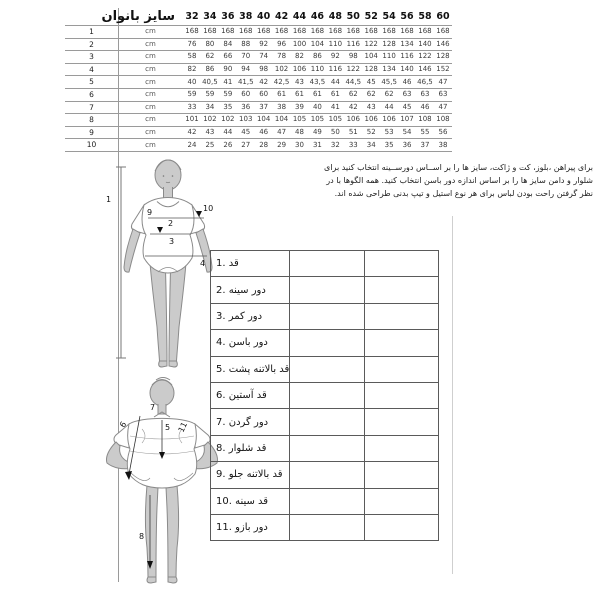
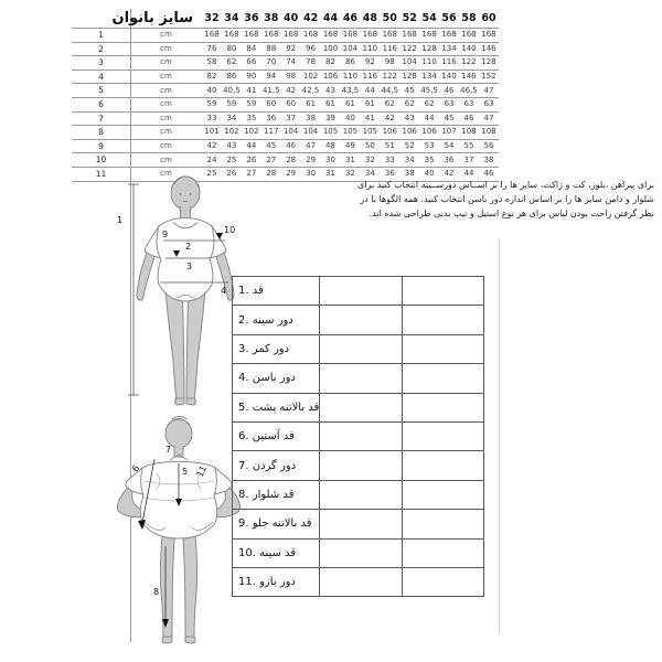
  سایز بانوان	32	34	36	38	40	42	44	46	48	50	52	54	56	58	60
  2	cm	76	80	84	88	92	96	100	104	110	116	122	128	134	140	146
  3	cm	58	62	66	70	74	78	82	86	92	98	104	110	116	122	128
  4	cm	82	86	90	94	98	102	106	110	116	122	128	134	140	146	152
  5	cm	40	40,5	41	41,5	42	42,5	43	43,5	44	44,5	45	45,5	46	46,5	47
  6	cm	59	59	59	60	60	61	61	61	61	62	62	62	63	63	63
  7	cm	33	34	35	36	37	38	39	40	41	42	43	44	45	46	47
- 8	cm	101	102	102	103	104	104	105	105	105	106	106	106	107	108	108
+ 8	cm	101	102	102	117	104	104	105	105	105	106	106	106	107	108	108
  9	cm	42	43	44	45	46	47	48	49	50	51	52	53	54	55	56
  10	cm	24	25	26	27	28	29	30	31	32	33	34	35	36	37	38
+ 11	cm	25	26	27	28	29	30	31	32	34	36	38	40	42	44	46
  برای پیراهن ،بلوز، کت و ژاکت، سایز ها را بر اســاس دورســینه انتخاب کنید برای
  شلوار و دامن سایز ها را بر اساس اندازه دور باسن انتخاب کنید. همه الگوها با در
  نظر گرفتن راحت بودن لباس برای هر نوع استیل و تیپ بدنی طراحی شده اند.
  1
  9
  10
  2
  3
  4
  7
  5
  8
  1. قد
  2. دور سینه
  3. دور کمر
  4. دور باسن
  5. قد بالاتنه پشت
  6. قد آستین
  7. دور گردن
  8. قد شلوار
  9. قد بالاتنه جلو
  10. قد سینه
  11. دور بازو
